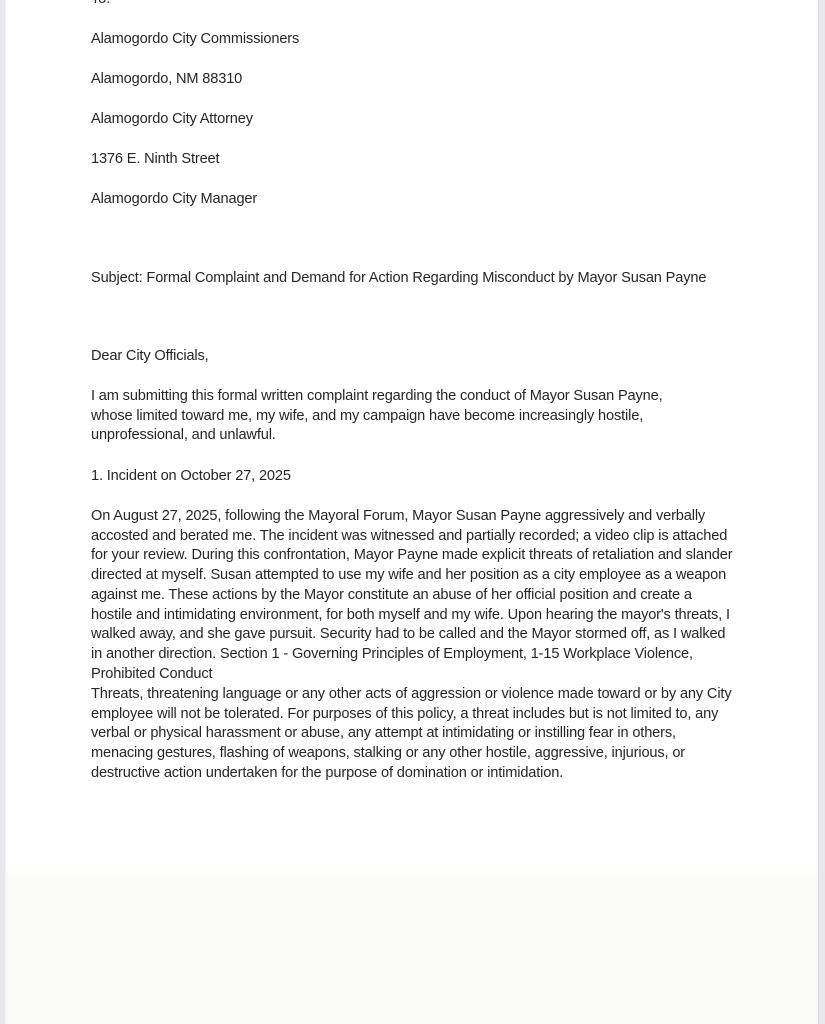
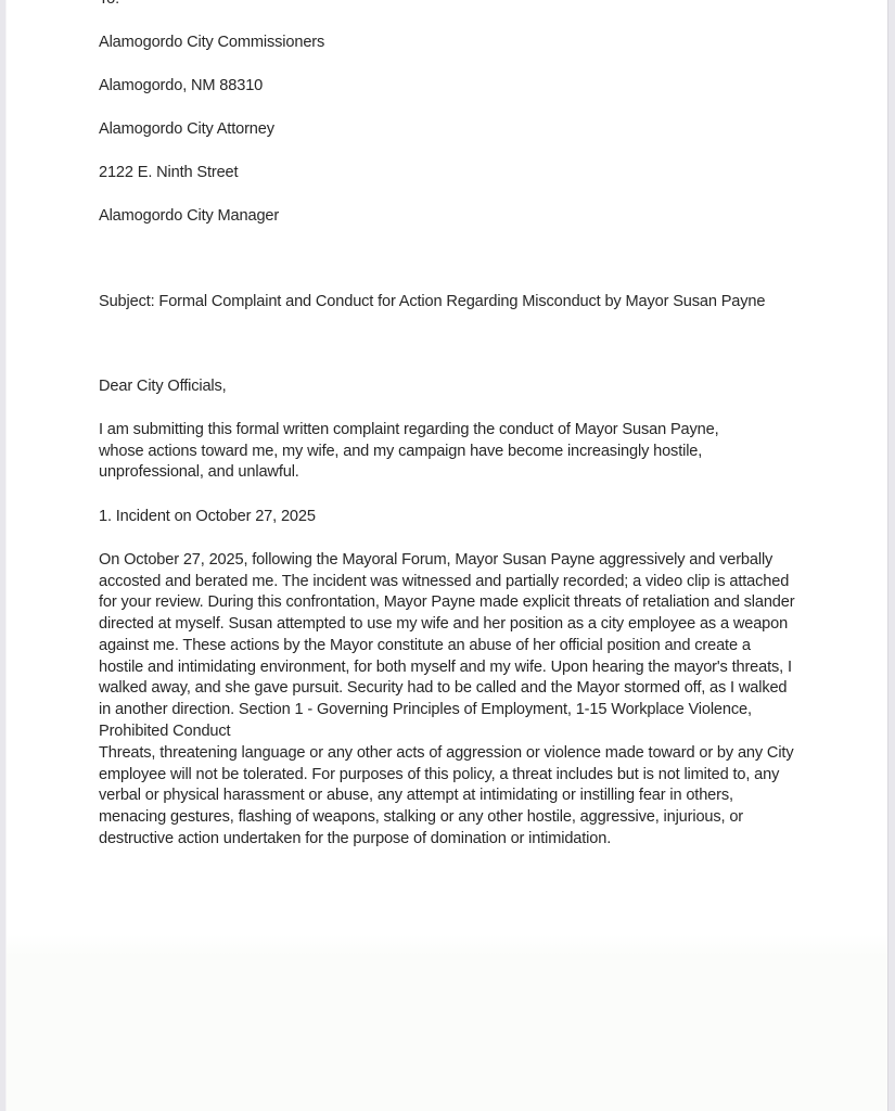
  Alamogordo City Commissioners
  Alamogordo, NM 88310
  Alamogordo City Attorney
- 1376 E. Ninth Street
+ 2122 E. Ninth Street
  Alamogordo City Manager
- Subject: Formal Complaint and Demand for Action Regarding Misconduct by Mayor Susan Payne
+ Subject: Formal Complaint and Conduct for Action Regarding Misconduct by Mayor Susan Payne
  Dear City Officials,
- I am submitting this formal written complaint regarding the conduct of Mayor Susan Payne, whose limited toward me, my wife, and my campaign have become increasingly hostile, unprofessional, and unlawful.
+ I am submitting this formal written complaint regarding the conduct of Mayor Susan Payne, whose actions toward me, my wife, and my campaign have become increasingly hostile, unprofessional, and unlawful.
  1. Incident on October 27, 2025
- On August 27, 2025, following the Mayoral Forum, Mayor Susan Payne aggressively and verbally accosted and berated me. The incident was witnessed and partially recorded; a video clip is attached for your review. During this confrontation, Mayor Payne made explicit threats of retaliation and slander directed at myself. Susan attempted to use my wife and her position as a city employee as a weapon against me. These actions by the Mayor constitute an abuse of her official position and create a hostile and intimidating environment, for both myself and my wife. Upon hearing the mayor's threats, I walked away, and she gave pursuit. Security had to be called and the Mayor stormed off, as I walked in another direction. Section 1 - Governing Principles of Employment, 1-15 Workplace Violence, Prohibited Conduct
+ On October 27, 2025, following the Mayoral Forum, Mayor Susan Payne aggressively and verbally accosted and berated me. The incident was witnessed and partially recorded; a video clip is attached for your review. During this confrontation, Mayor Payne made explicit threats of retaliation and slander directed at myself. Susan attempted to use my wife and her position as a city employee as a weapon against me. These actions by the Mayor constitute an abuse of her official position and create a hostile and intimidating environment, for both myself and my wife. Upon hearing the mayor's threats, I walked away, and she gave pursuit. Security had to be called and the Mayor stormed off, as I walked in another direction. Section 1 - Governing Principles of Employment, 1-15 Workplace Violence, Prohibited Conduct
  Threats, threatening language or any other acts of aggression or violence made toward or by any City employee will not be tolerated. For purposes of this policy, a threat includes but is not limited to, any verbal or physical harassment or abuse, any attempt at intimidating or instilling fear in others, menacing gestures, flashing of weapons, stalking or any other hostile, aggressive, injurious, or destructive action undertaken for the purpose of domination or intimidation.
